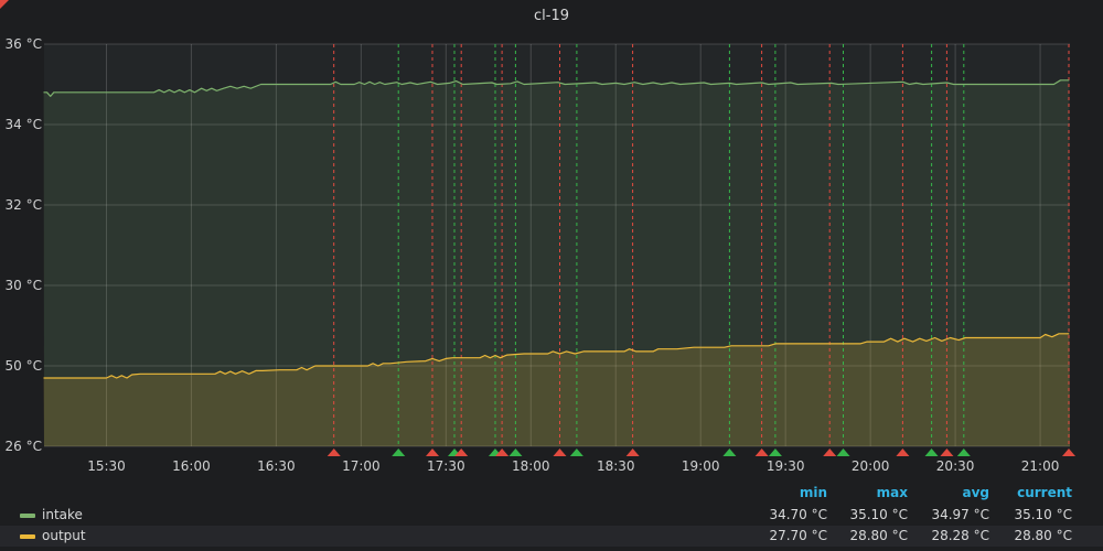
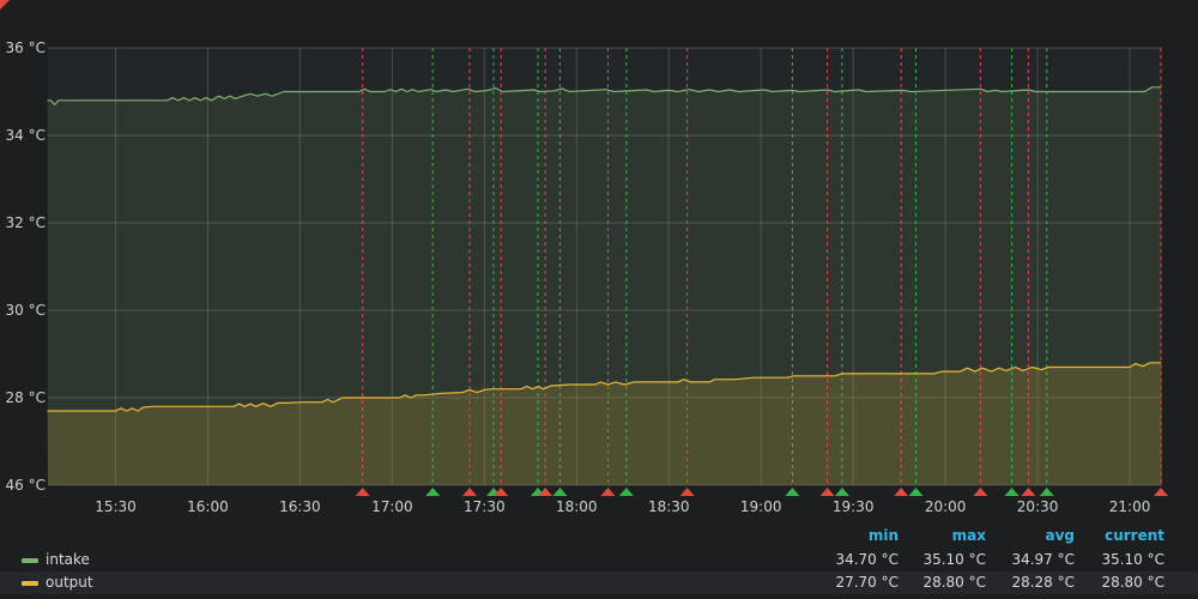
- cl-19
  36 °C
  34 °C
  32 °C
  30 °C
- 50 °C
+ 28 °C
- 26 °C
+ 46 °C
  15:30
  16:00
  16:30
  17:00
  17:30
  18:00
  18:30
  19:00
  19:30
  20:00
  20:30
  21:00
  min
  max
  avg
  current
  intake
  34.70 °C
  35.10 °C
  34.97 °C
  35.10 °C
  output
  27.70 °C
  28.80 °C
  28.28 °C
  28.80 °C
